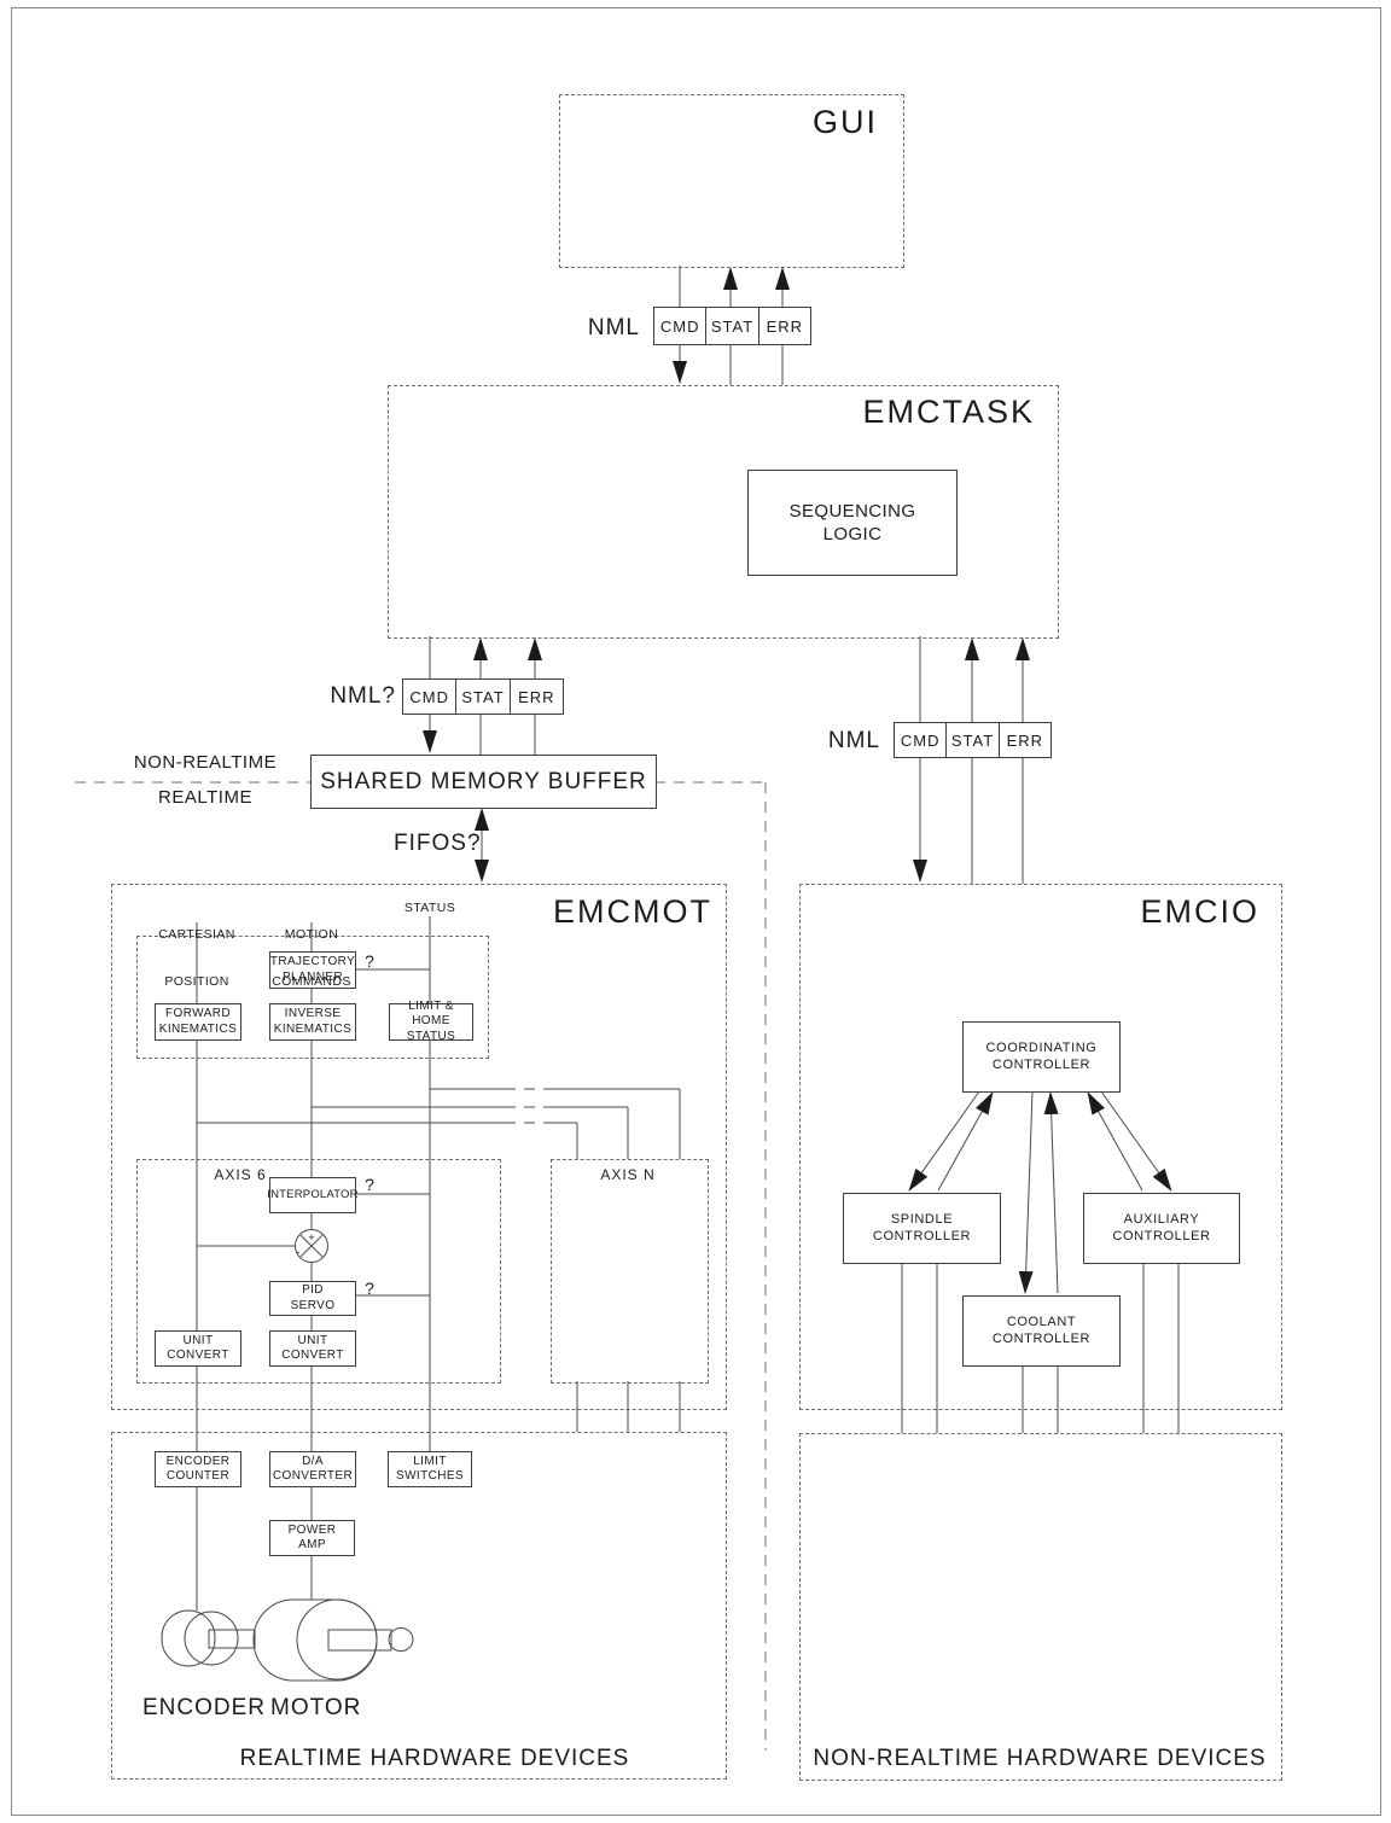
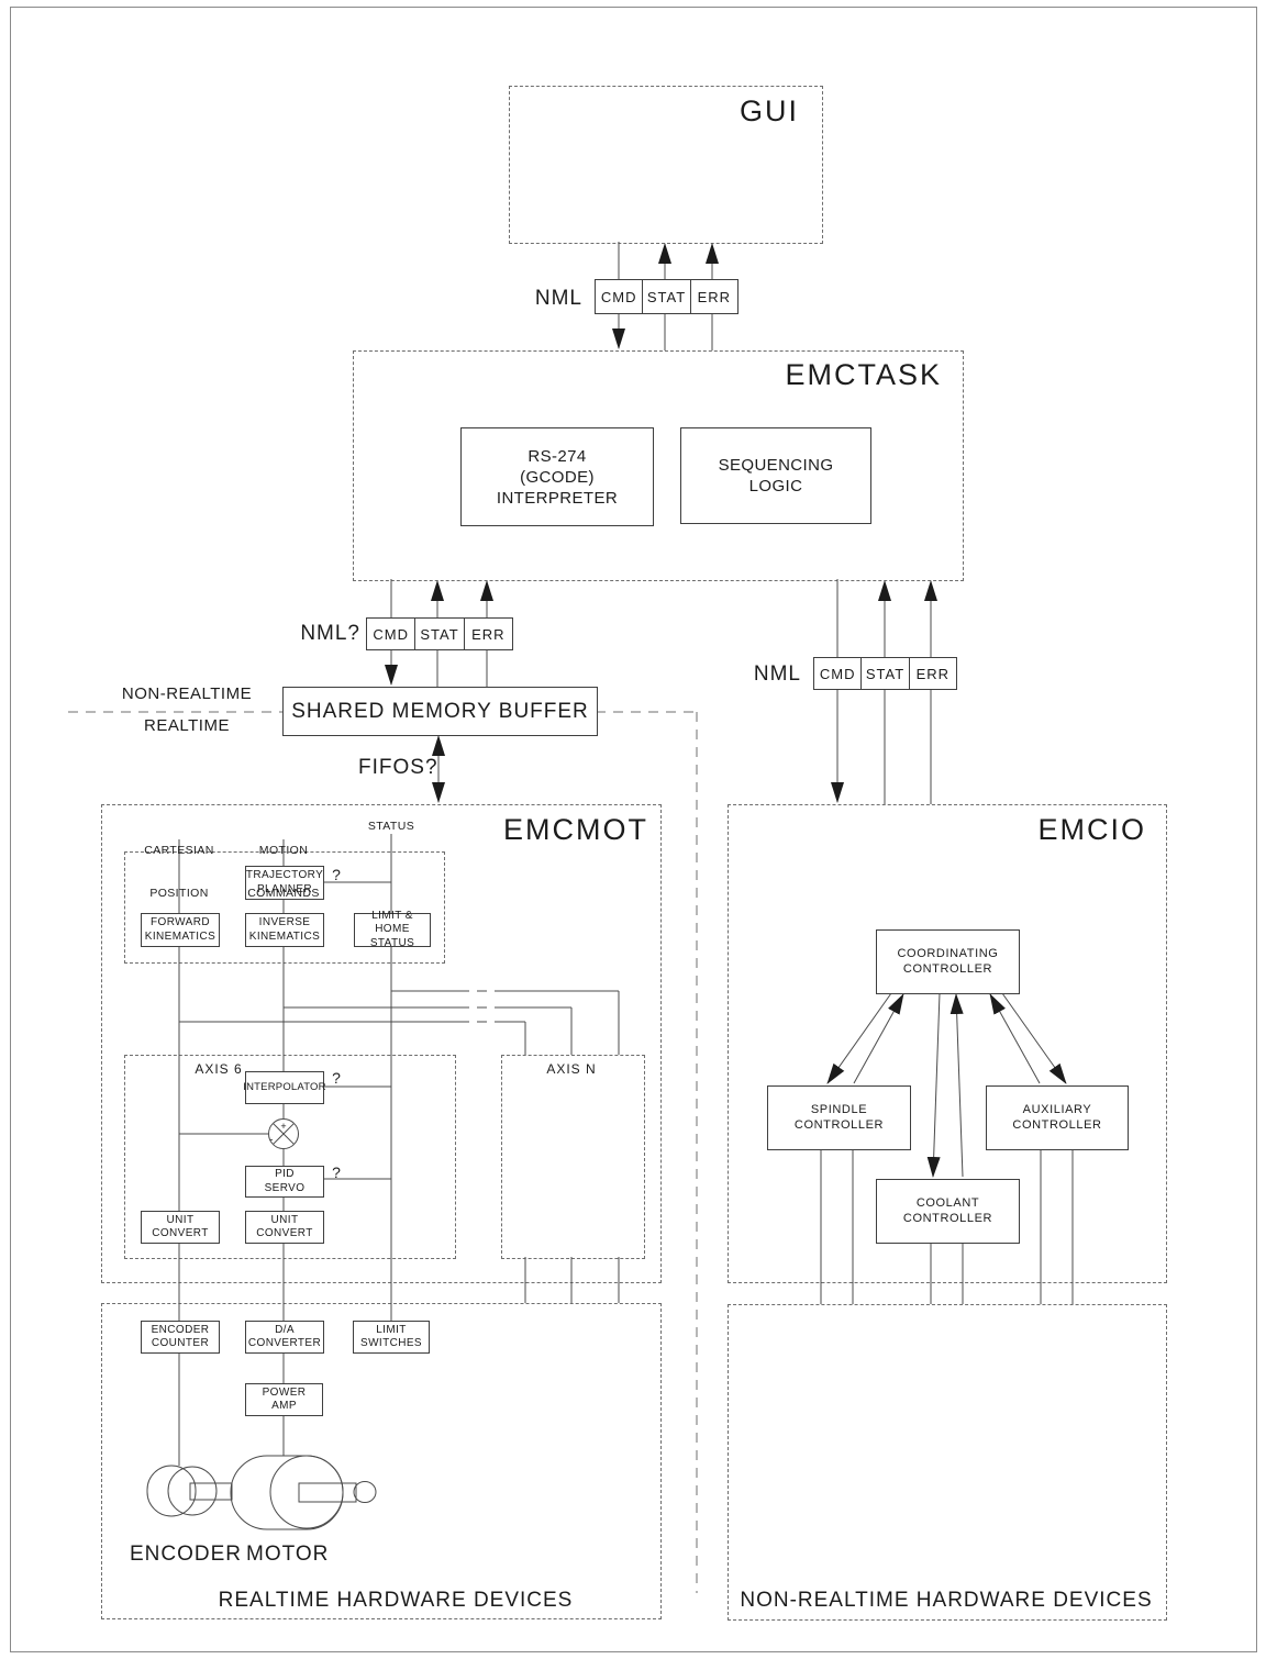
  +
  -
  GUI
  EMCTASK
  EMCMOT
  EMCIO
  NML
  CMD
  STAT
  ERR
  NML?
  CMD
  STAT
  ERR
  NML
  CMD
  STAT
  ERR
+ RS-274
+ (GCODE)
+ INTERPRETER
  SEQUENCING
  LOGIC
  SHARED MEMORY BUFFER
  NON-REALTIME
  REALTIME
  FIFOS?
  CARTESIAN
  POSITION
  MOTION
  COMMANDS
  STATUS
  TRAJECTORY
  PLANNER
  FORWARD
  KINEMATICS
  INVERSE
  KINEMATICS
  LIMIT & HOME
  STATUS
  AXIS 6
  AXIS N
  INTERPOLATOR
  PID
  SERVO
  UNIT
  CONVERT
  UNIT
  CONVERT
  ?
  ?
  ?
  ENCODER
  COUNTER
  D/A
  CONVERTER
  LIMIT
  SWITCHES
  POWER
  AMP
  ENCODER
  MOTOR
  REALTIME HARDWARE DEVICES
  NON-REALTIME HARDWARE DEVICES
  COORDINATING
  CONTROLLER
  SPINDLE
  CONTROLLER
  AUXILIARY
  CONTROLLER
  COOLANT
  CONTROLLER
